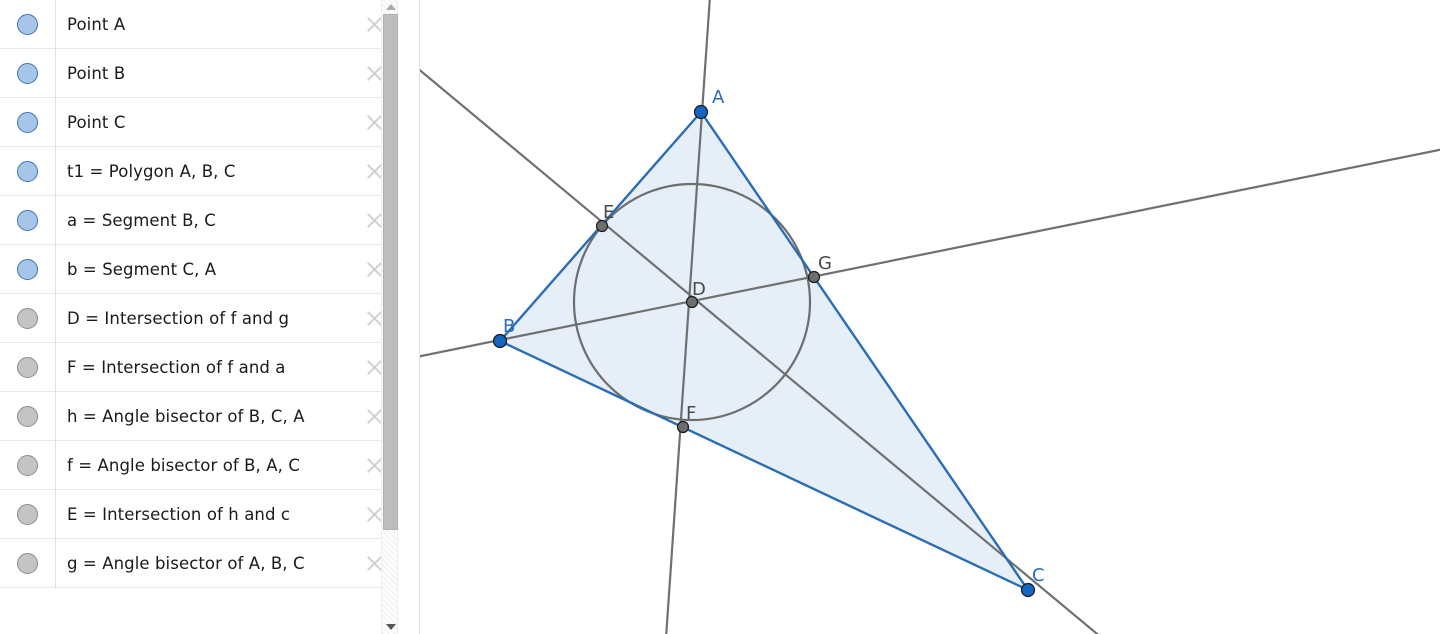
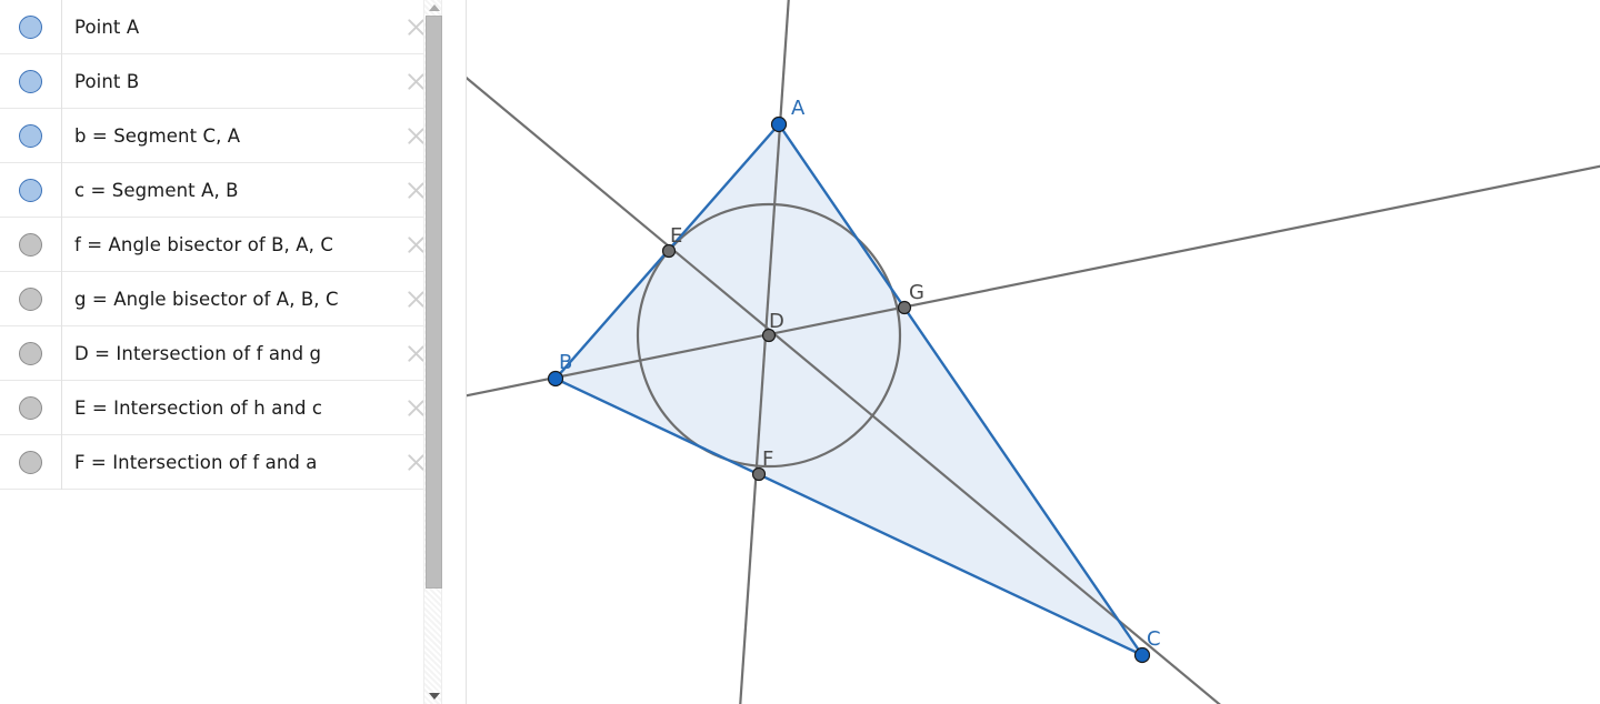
  Point A
  Point B
- Point C
- t1 = Polygon A, B, C
- a = Segment B, C
  b = Segment C, A
+ c = Segment A, B
- D = Intersection of f and g
+ f = Angle bisector of B, A, C
- F = Intersection of f and a
+ g = Angle bisector of A, B, C
- h = Angle bisector of B, C, A
- f = Angle bisector of B, A, C
+ D = Intersection of f and g
  E = Intersection of h and c
- g = Angle bisector of A, B, C
+ F = Intersection of f and a
  A
  B
  C
  D
  E
  F
  G
